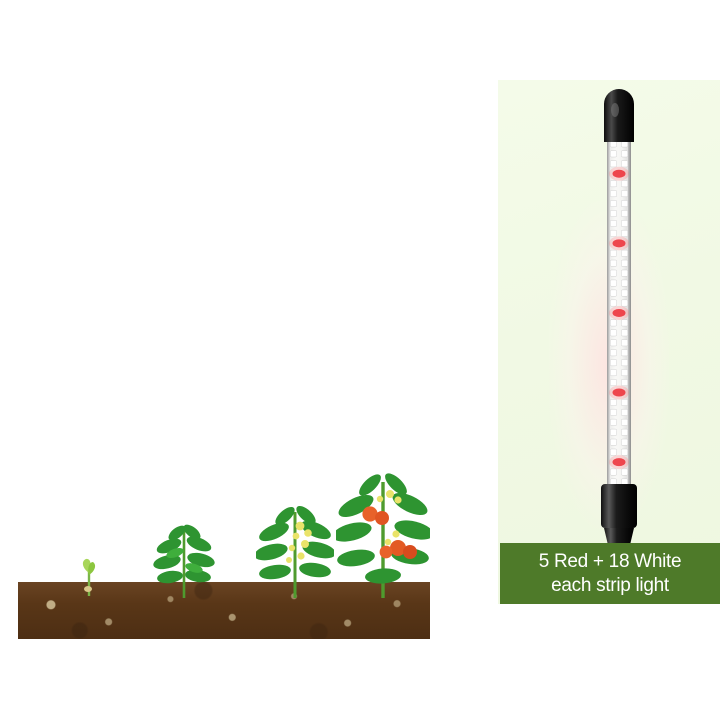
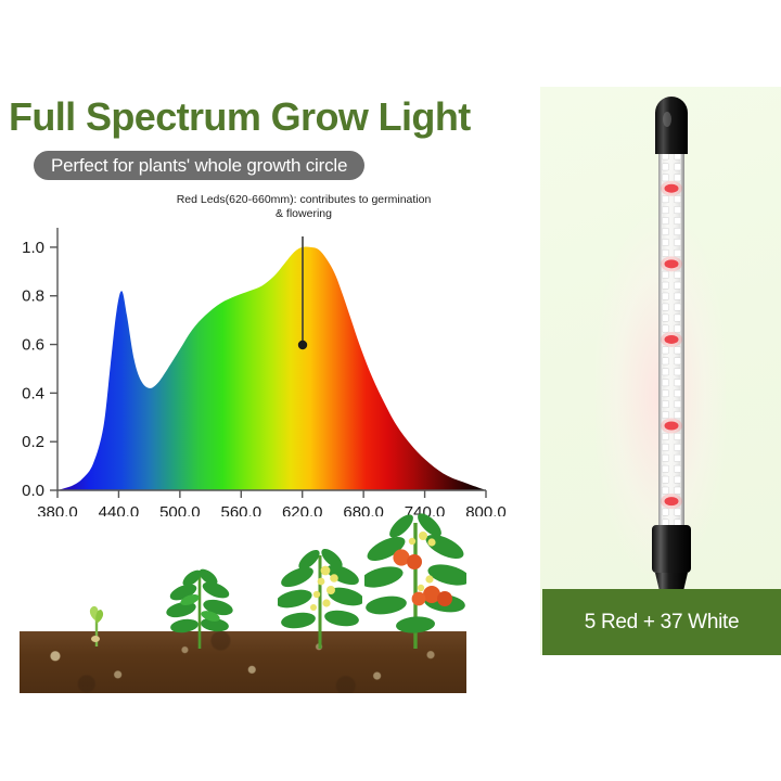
+ Full Spectrum Grow Light
+ Perfect for plants' whole growth circle
+ Red Leds(620-660mm): contributes to germination & flowering
+ 0.0
+ 0.2
+ 0.4
+ 0.6
+ 0.8
+ 1.0
+ 380.0
+ 440.0
+ 500.0
+ 560.0
+ 620.0
+ 680.0
+ 740.0
+ 800.0
- 5 Red + 18 White
+ 5 Red + 37 White
- each strip light
